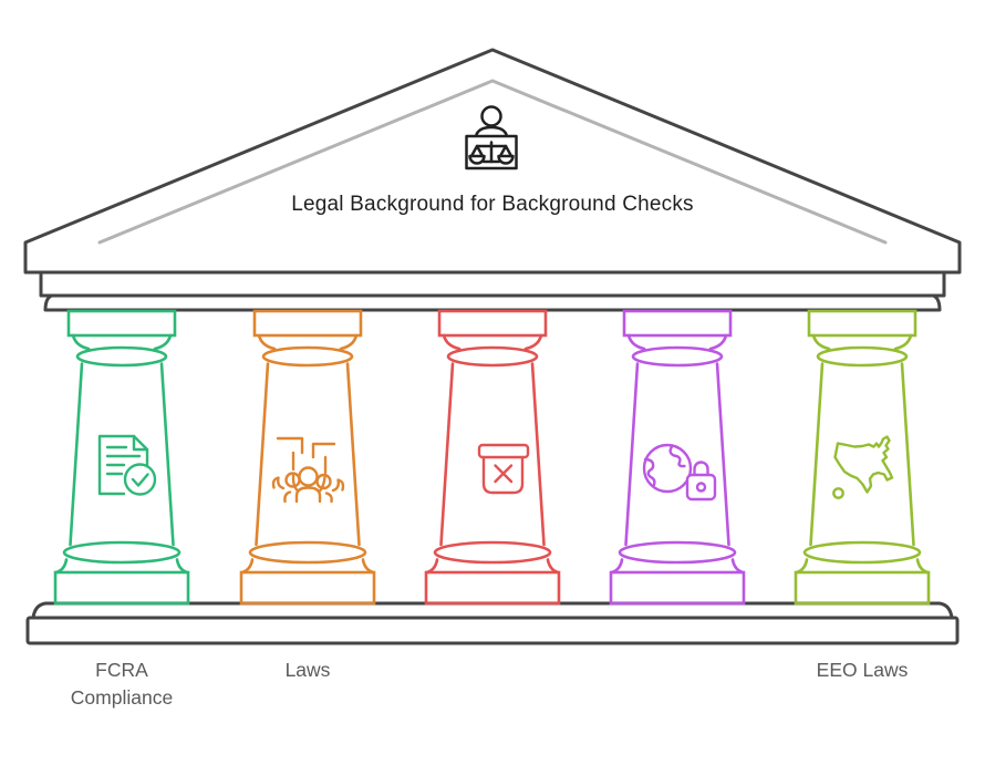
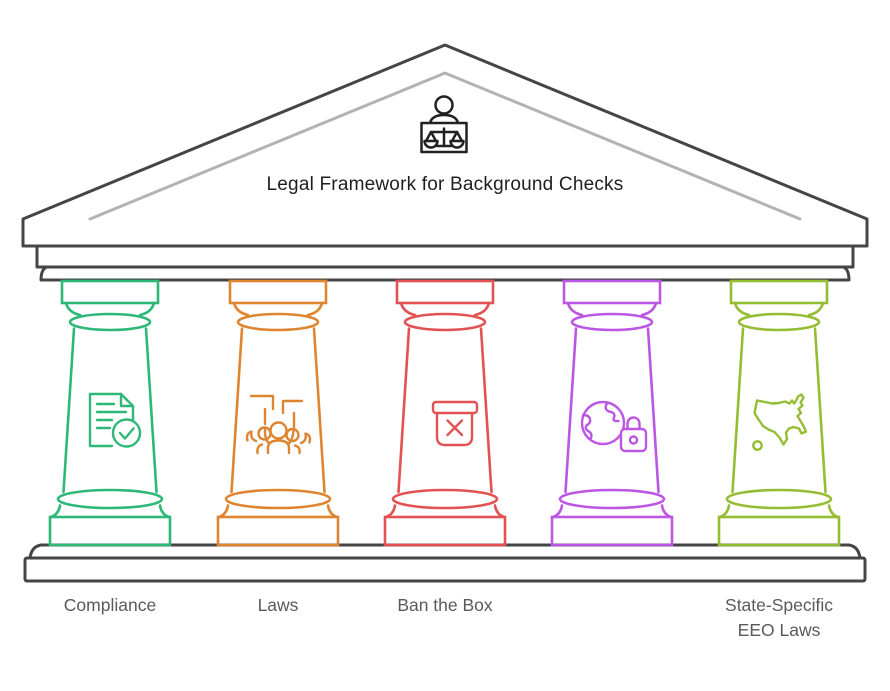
- Legal Background for Background Checks
+ Legal Framework for Background Checks
- FCRA
  Compliance
  Laws
+ Ban the Box
+ State-Specific
  EEO Laws
